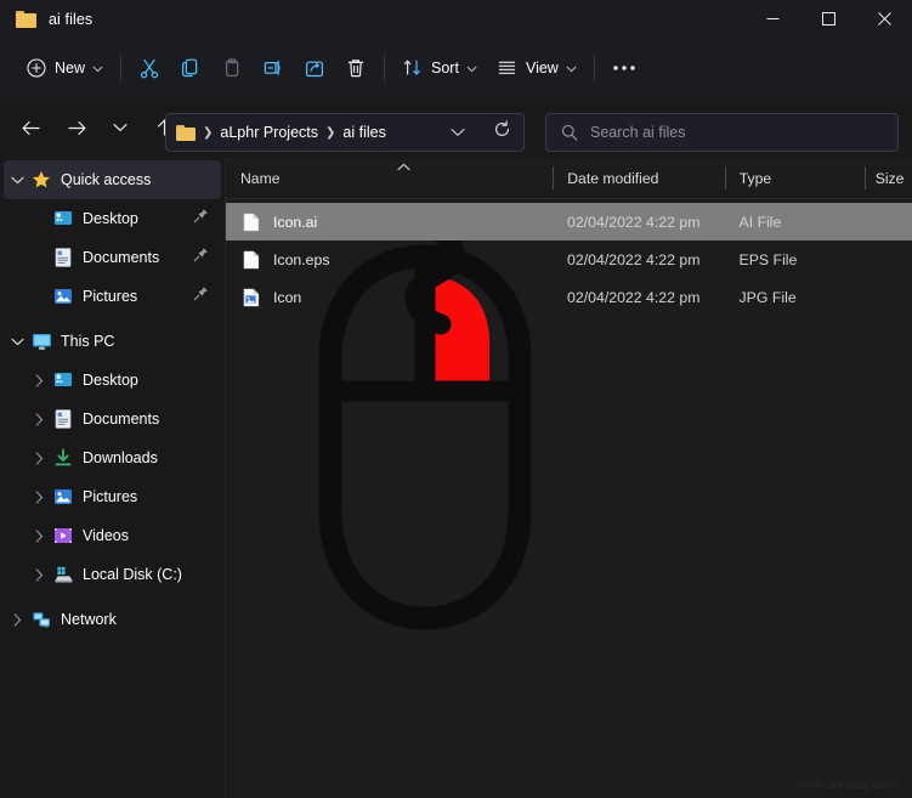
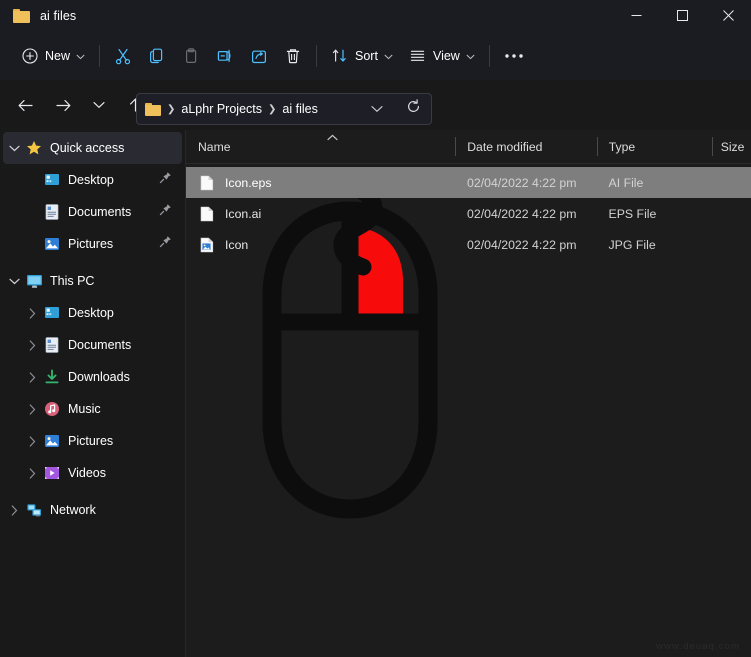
  ai files
  New
  Sort
  View
  ❯
  aLphr Projects
  ❯
  ai files
- Search ai files
  Quick access
  Desktop
  Documents
  Pictures
  This PC
  Desktop
  Documents
  Downloads
+ Music
  Pictures
  Videos
- Local Disk (C:)
  Network
  Name
  Date modified
  Type
  Size
- Icon.ai
+ Icon.eps
  02/04/2022 4:22 pm
  AI File
- Icon.eps
+ Icon.ai
  02/04/2022 4:22 pm
  EPS File
  Icon
  02/04/2022 4:22 pm
  JPG File
